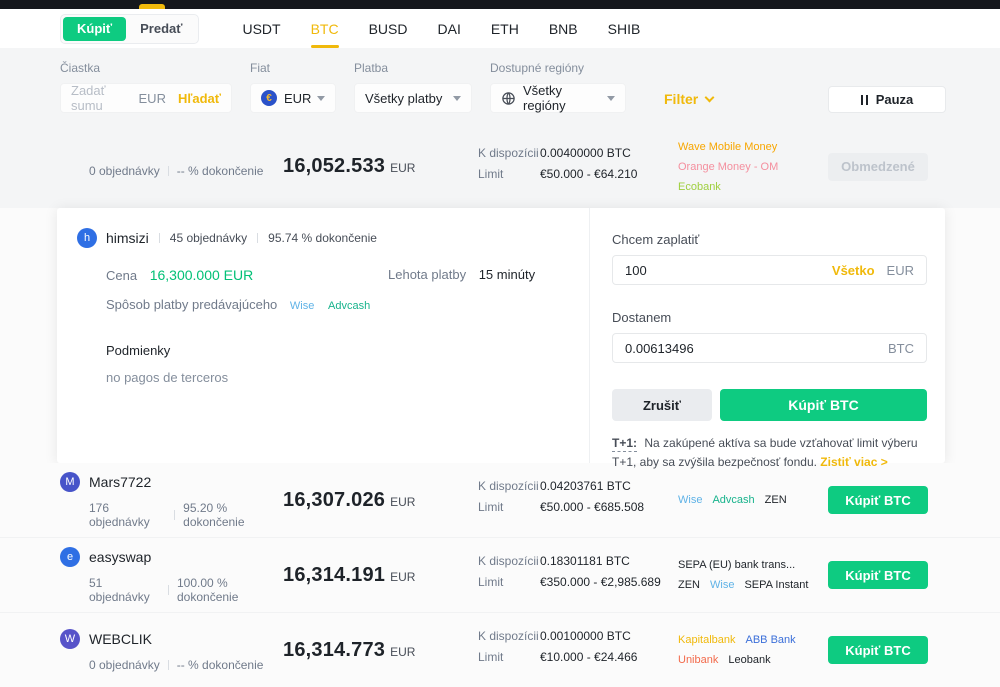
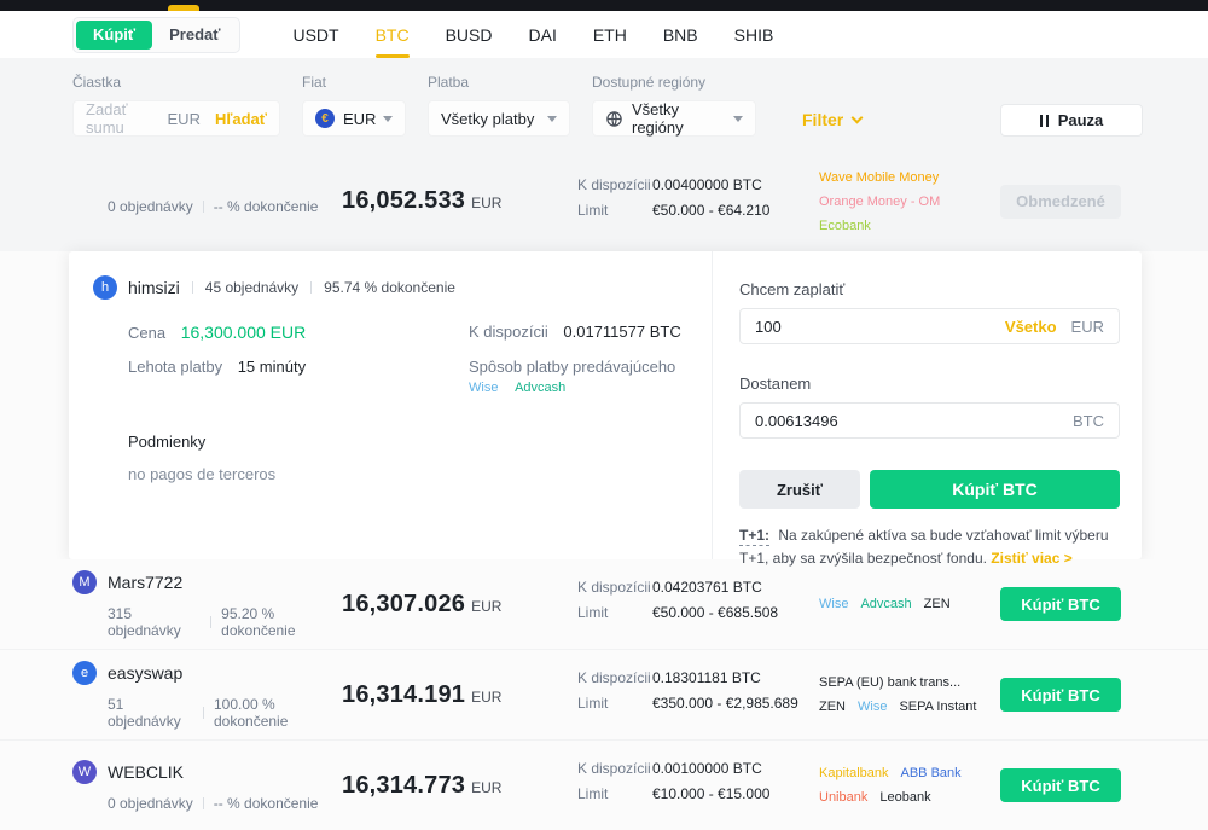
  Kúpiť
  Predať
  USDT
  BTC
  BUSD
  DAI
  ETH
  BNB
  SHIB
  Čiastka
  Zadať sumu
  EUR
  Hľadať
  Fiat
  €
  EUR
  Platba
  Všetky platby
  Dostupné regióny
  Všetky regióny
  Filter
  Pauza
  0 objednávky
  -- % dokončenie
  16,052.533
  EUR
  K dispozícii
  0.00400000 BTC
  Limit
  €50.000 - €64.210
  Wave Mobile Money
  Orange Money - OM
  Ecobank
  Obmedzené
  h
  himsizi
  45 objednávky
  95.74 % dokončenie
  Cena 16,300.000 EUR
+ K dispozícii 0.01711577 BTC
  Lehota platby 15 minúty
  Spôsob platby predávajúceho Wise Advcash
  Podmienky
  no pagos de terceros
  Chcem zaplatiť
  100
  Všetko
  EUR
  Dostanem
  0.00613496
  BTC
  Zrušiť
  Kúpiť BTC
  T+1: Na zakúpené aktíva sa bude vzťahovať limit výberu T+1, aby sa zvýšila bezpečnosť fondu. Zistiť viac >
  M
  Mars7722
- 176 objednávky
+ 315 objednávky
  95.20 % dokončenie
  16,307.026
  EUR
  K dispozícii
  0.04203761 BTC
  Limit
  €50.000 - €685.508
  Wise
  Advcash
  ZEN
  Kúpiť BTC
  e
  easyswap
  51 objednávky
  100.00 % dokončenie
  16,314.191
  EUR
  K dispozícii
  0.18301181 BTC
  Limit
  €350.000 - €2,985.689
  SEPA (EU) bank trans...
  ZEN
  Wise
  SEPA Instant
  Kúpiť BTC
  W
  WEBCLIK
  0 objednávky
  -- % dokončenie
  16,314.773
  EUR
  K dispozícii
  0.00100000 BTC
  Limit
- €10.000 - €24.466
+ €10.000 - €15.000
  Kapitalbank
  ABB Bank
  Unibank
  Leobank
  Kúpiť BTC
